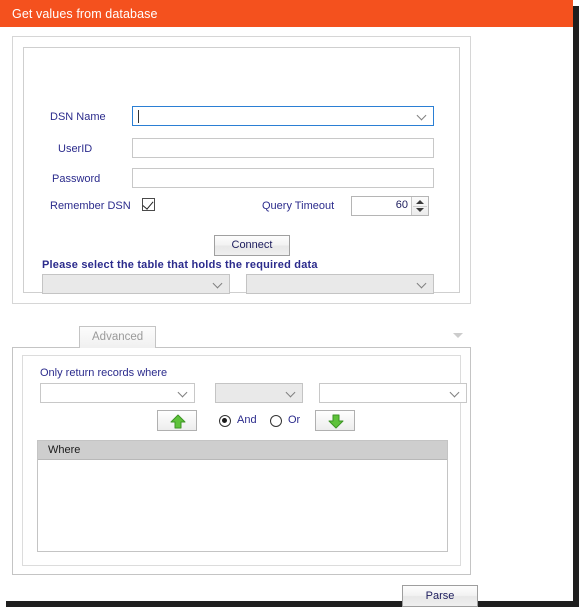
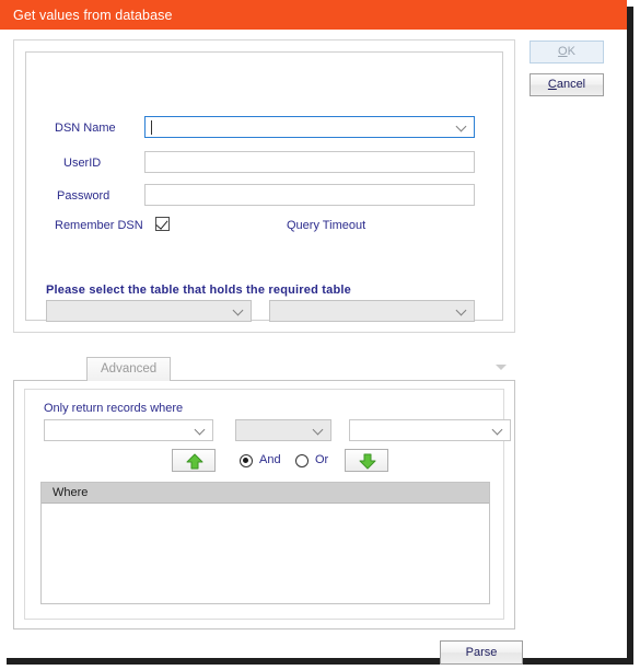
  Get values from database
+ OK
+ Cancel
  DSN Name
  UserID
  Password
  Remember DSN
  Query Timeout
- 60
- Connect
- Please select the table that holds the required data
+ Please select the table that holds the required table
  Advanced
  Only return records where
  And
  Or
  Where
  Parse
